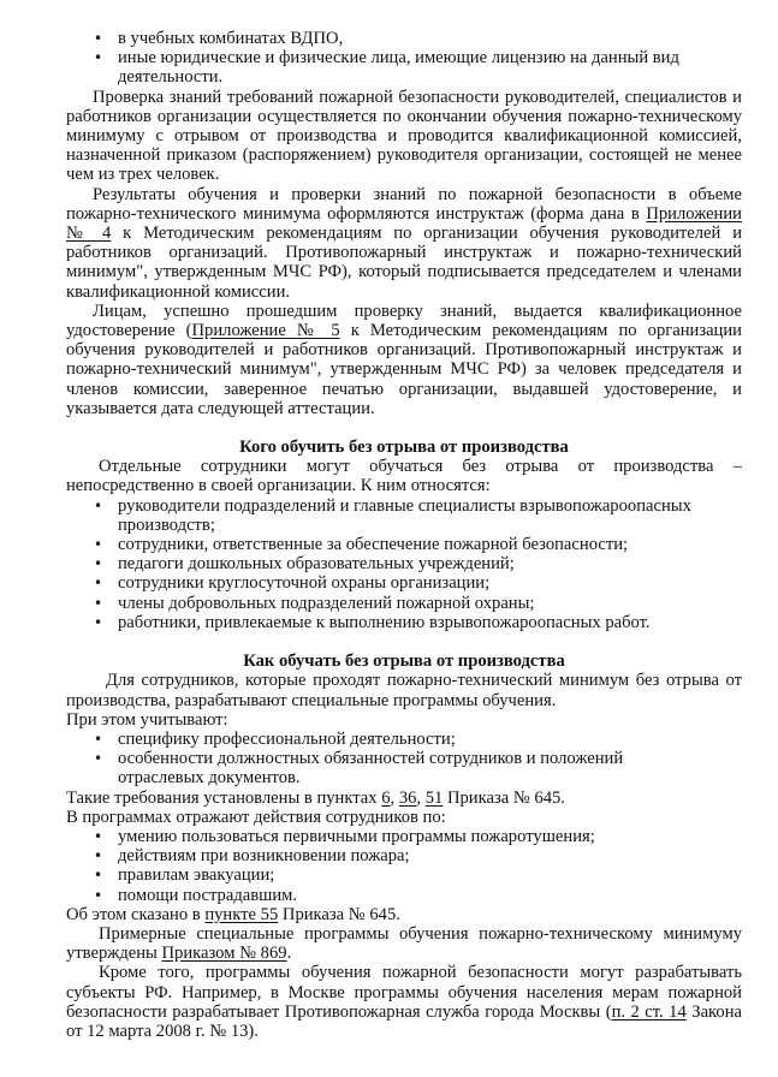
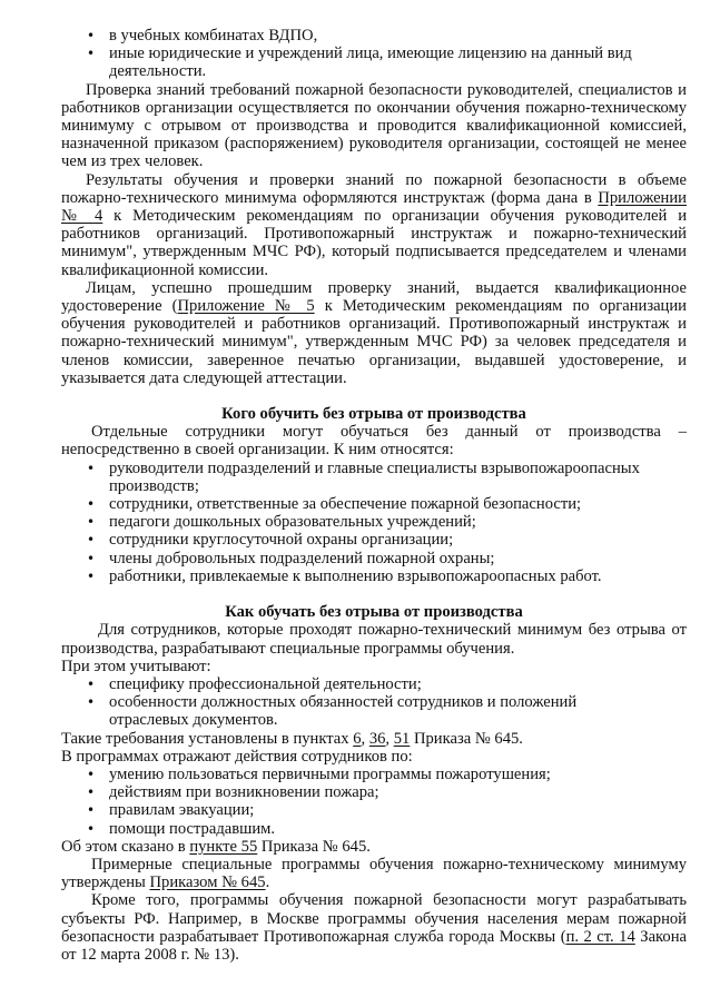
  в учебных комбинатах ВДПО,
- иные юридические и физические лица, имеющие лицензию на данный вид деятельности.
+ иные юридические и учреждений лица, имеющие лицензию на данный вид деятельности.
  Проверка знаний требований пожарной безопасности руководителей, специалистов и работников организации осуществляется по окончании обучения пожарно-техническому минимуму с отрывом от производства и проводится квалификационной комиссией, назначенной приказом (распоряжением) руководителя организации, состоящей не менее чем из трех человек.
  Результаты обучения и проверки знаний по пожарной безопасности в объеме пожарно-технического минимума оформляются инструктаж (форма дана в Приложении № 4 к Методическим рекомендациям по организации обучения руководителей и работников организаций. Противопожарный инструктаж и пожарно-технический минимум", утвержденным МЧС РФ), который подписывается председателем и членами квалификационной комиссии.
  Лицам, успешно прошедшим проверку знаний, выдается квалификационное удостоверение (Приложение № 5 к Методическим рекомендациям по организации обучения руководителей и работников организаций. Противопожарный инструктаж и пожарно-технический минимум", утвержденным МЧС РФ) за человек председателя и членов комиссии, заверенное печатью организации, выдавшей удостоверение, и указывается дата следующей аттестации.
  Кого обучить без отрыва от производства
- Отдельные сотрудники могут обучаться без отрыва от производства – непосредственно в своей организации. К ним относятся:
+ Отдельные сотрудники могут обучаться без данный от производства – непосредственно в своей организации. К ним относятся:
  руководители подразделений и главные специалисты взрывопожароопасных производств;
  сотрудники, ответственные за обеспечение пожарной безопасности;
  педагоги дошкольных образовательных учреждений;
  сотрудники круглосуточной охраны организации;
  члены добровольных подразделений пожарной охраны;
  работники, привлекаемые к выполнению взрывопожароопасных работ.
  Как обучать без отрыва от производства
  Для сотрудников, которые проходят пожарно-технический минимум без отрыва от производства, разрабатывают специальные программы обучения.
  При этом учитывают:
  специфику профессиональной деятельности;
  особенности должностных обязанностей сотрудников и положений отраслевых документов.
  Такие требования установлены в пунктах 6, 36, 51 Приказа № 645.
  В программах отражают действия сотрудников по:
  умению пользоваться первичными программы пожаротушения;
  действиям при возникновении пожара;
  правилам эвакуации;
  помощи пострадавшим.
  Об этом сказано в пункте 55 Приказа № 645.
- Примерные специальные программы обучения пожарно-техническому минимуму утверждены Приказом № 869.
+ Примерные специальные программы обучения пожарно-техническому минимуму утверждены Приказом № 645.
  Кроме того, программы обучения пожарной безопасности могут разрабатывать субъекты РФ. Например, в Москве программы обучения населения мерам пожарной безопасности разрабатывает Противопожарная служба города Москвы (п. 2 ст. 14 Закона от 12 марта 2008 г. № 13).
